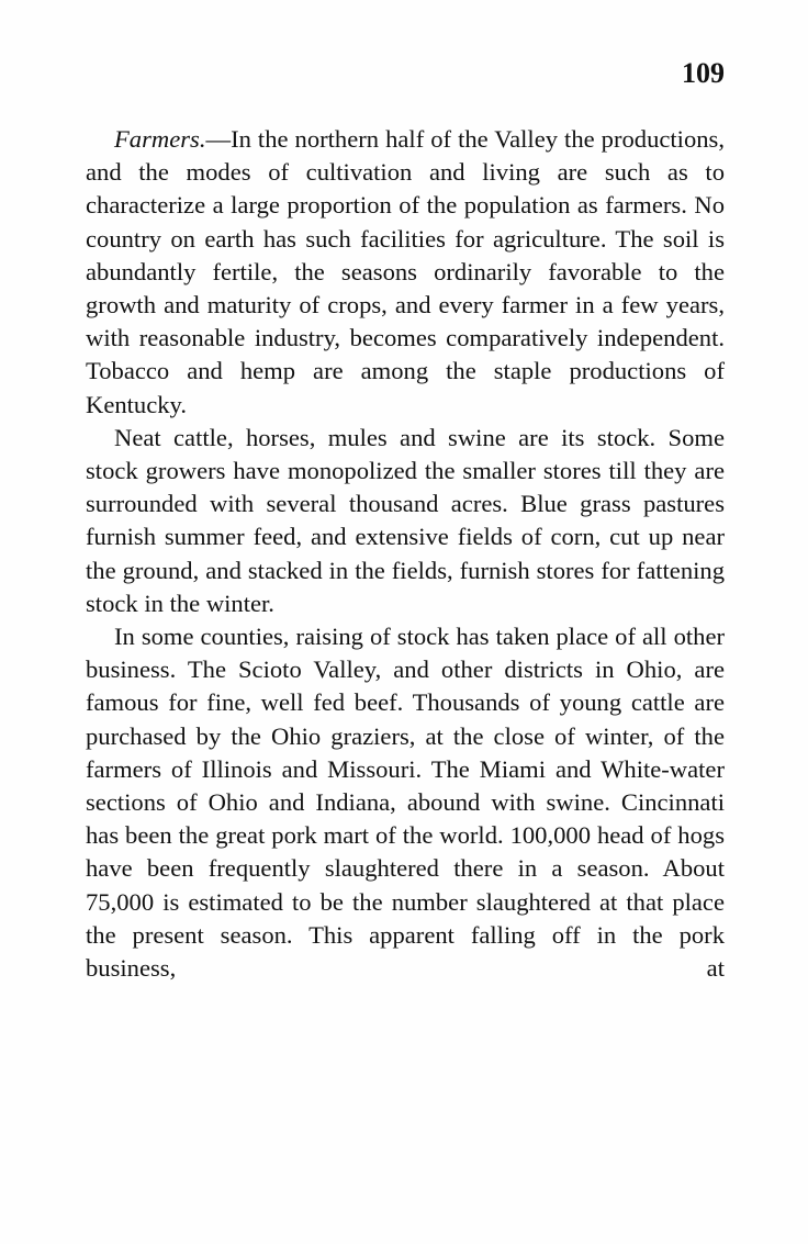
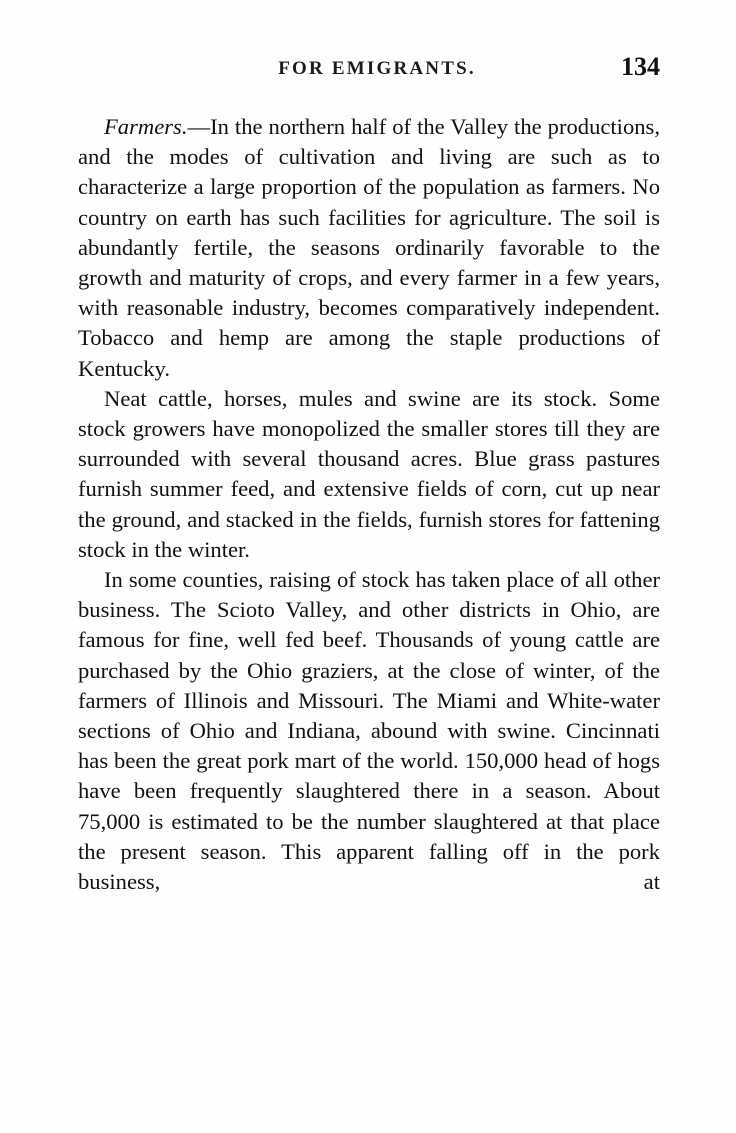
+ FOR EMIGRANTS.
- 109
+ 134
  Farmers.—In the northern half of the Valley the productions, and the modes of cultivation and living are such as to characterize a large proportion of the population as farmers. No country on earth has such facilities for agriculture. The soil is abundantly fertile, the seasons ordinarily favorable to the growth and maturity of crops, and every farmer in a few years, with reasonable industry, becomes comparatively independent. Tobacco and hemp are among the staple productions of Kentucky.
  Neat cattle, horses, mules and swine are its stock. Some stock growers have monopolized the smaller stores till they are surrounded with several thousand acres. Blue grass pastures furnish summer feed, and extensive fields of corn, cut up near the ground, and stacked in the fields, furnish stores for fattening stock in the winter.
- In some counties, raising of stock has taken place of all other business. The Scioto Valley, and other districts in Ohio, are famous for fine, well fed beef. Thousands of young cattle are purchased by the Ohio graziers, at the close of winter, of the farmers of Illinois and Missouri. The Miami and White-water sections of Ohio and Indiana, abound with swine. Cincinnati has been the great pork mart of the world. 100,000 head of hogs have been frequently slaughtered there in a season. About 75,000 is estimated to be the number slaughtered at that place the present season. This apparent falling off in the pork business, at
+ In some counties, raising of stock has taken place of all other business. The Scioto Valley, and other districts in Ohio, are famous for fine, well fed beef. Thousands of young cattle are purchased by the Ohio graziers, at the close of winter, of the farmers of Illinois and Missouri. The Miami and White-water sections of Ohio and Indiana, abound with swine. Cincinnati has been the great pork mart of the world. 150,000 head of hogs have been frequently slaughtered there in a season. About 75,000 is estimated to be the number slaughtered at that place the present season. This apparent falling off in the pork business, at
